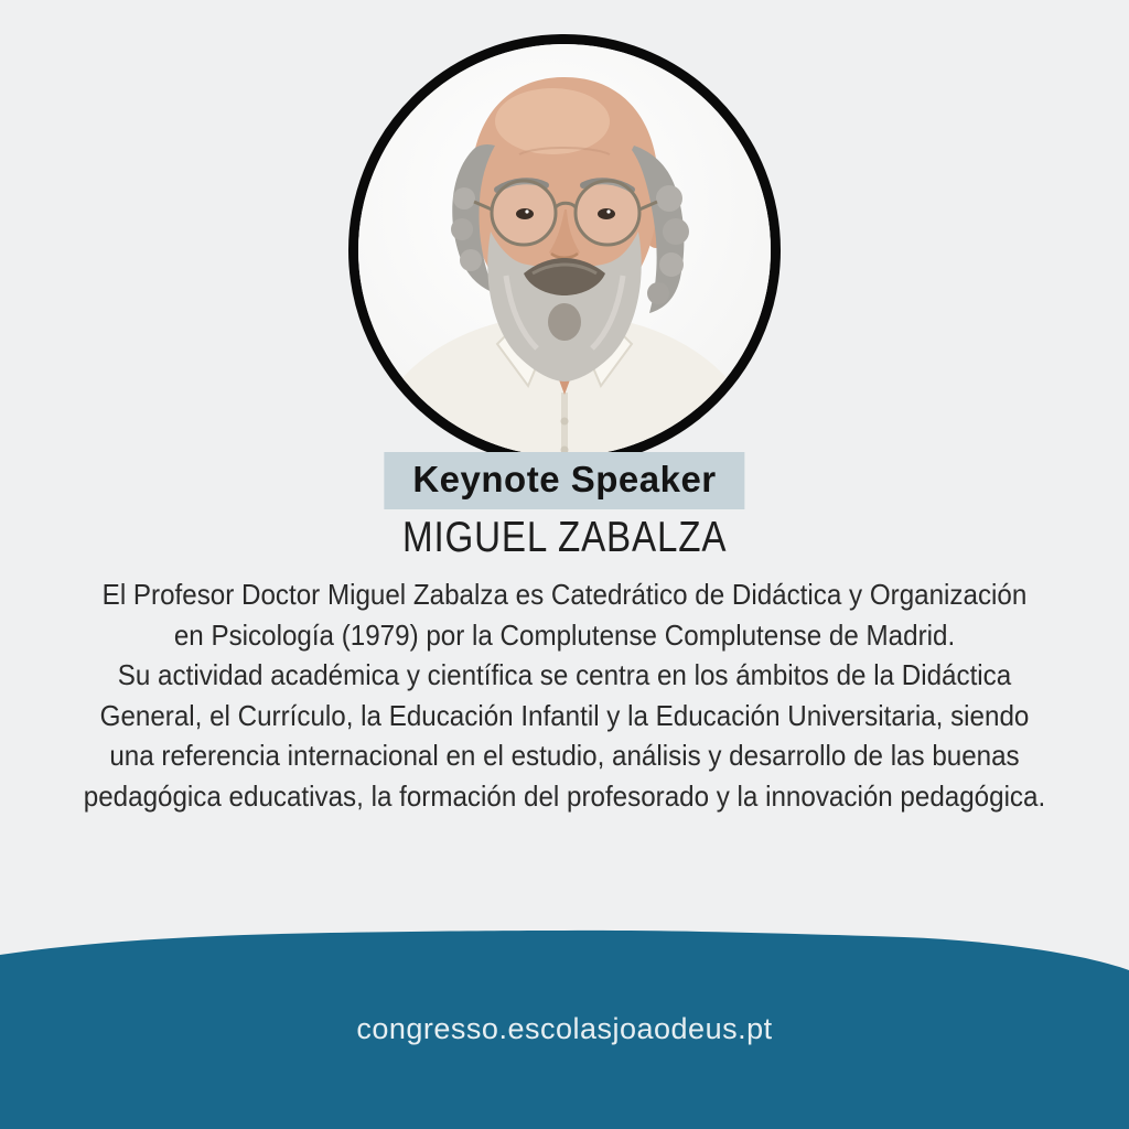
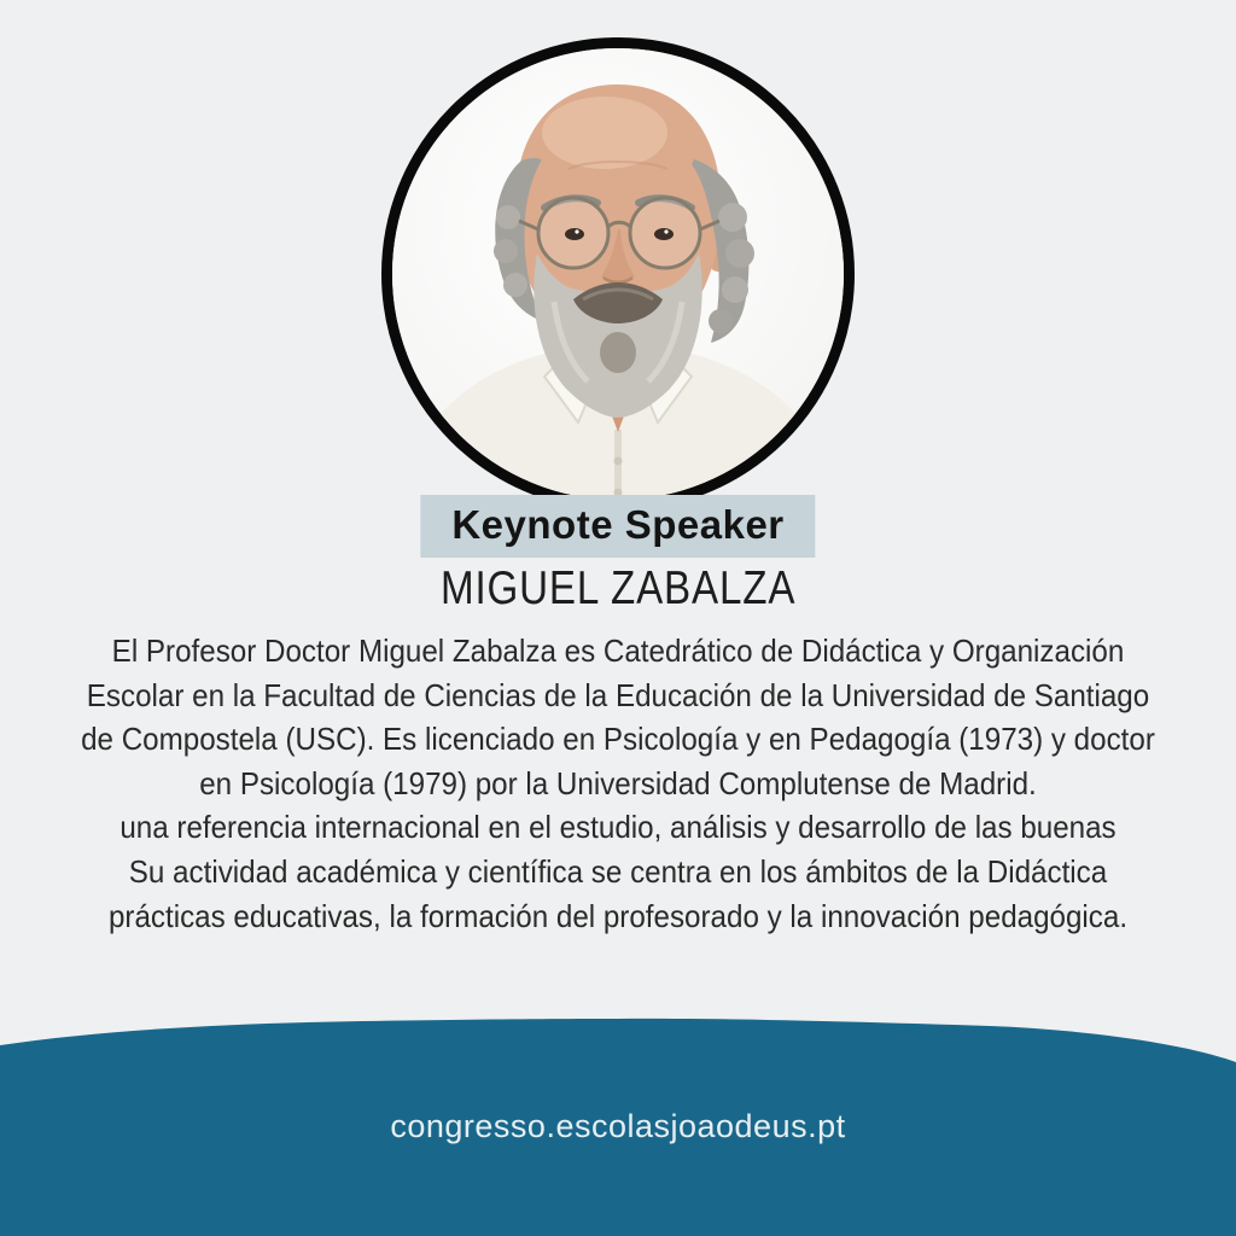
  Keynote Speaker
  MIGUEL ZABALZA
  El Profesor Doctor Miguel Zabalza es Catedrático de Didáctica y Organización
+ Escolar en la Facultad de Ciencias de la Educación de la Universidad de Santiago
+ de Compostela (USC). Es licenciado en Psicología y en Pedagogía (1973) y doctor
- en Psicología (1979) por la Complutense Complutense de Madrid.
+ en Psicología (1979) por la Universidad Complutense de Madrid.
- Su actividad académica y científica se centra en los ámbitos de la Didáctica
+ una referencia internacional en el estudio, análisis y desarrollo de las buenas
- General, el Currículo, la Educación Infantil y la Educación Universitaria, siendo
- una referencia internacional en el estudio, análisis y desarrollo de las buenas
+ Su actividad académica y científica se centra en los ámbitos de la Didáctica
- pedagógica educativas, la formación del profesorado y la innovación pedagógica.
+ prácticas educativas, la formación del profesorado y la innovación pedagógica.
  congresso.escolasjoaodeus.pt
